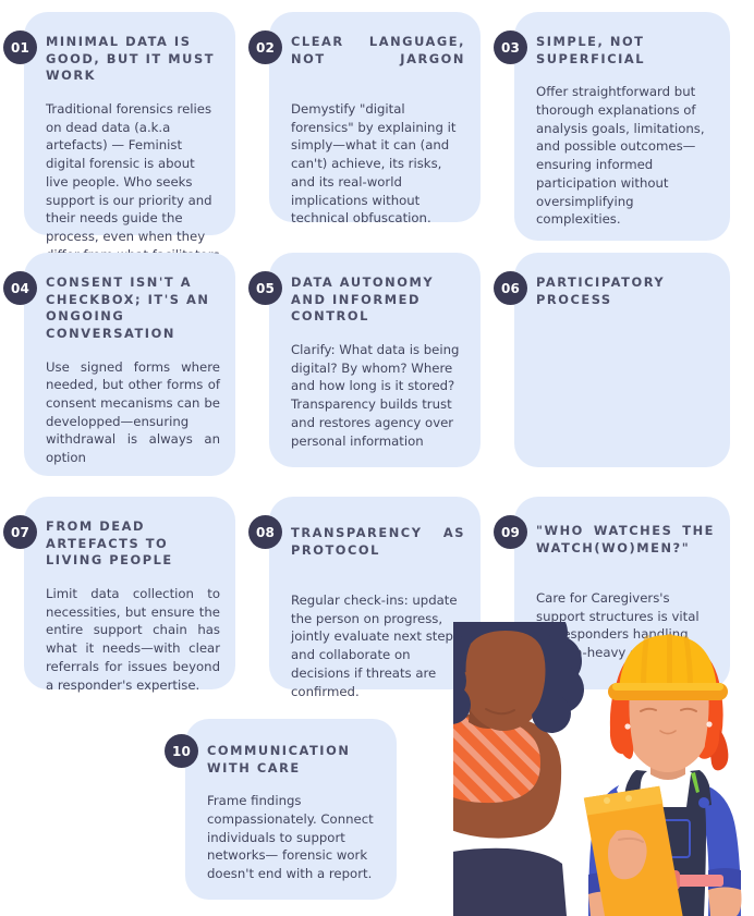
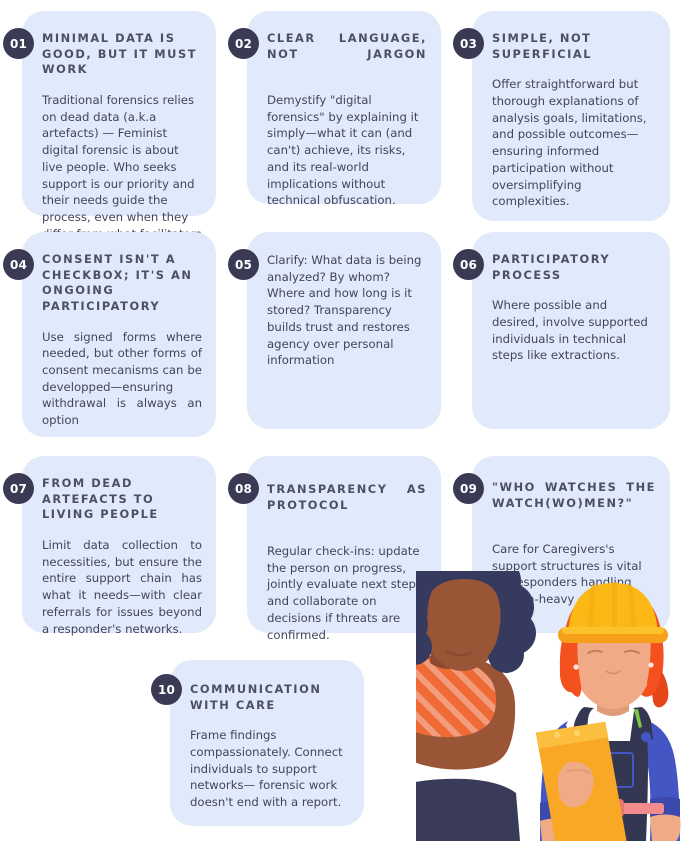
  01
  MINIMAL DATA IS GOOD, BUT IT MUST WORK
  Traditional forensics relies on dead data (a.k.a artefacts) — Feminist digital forensic is about live people. Who seeks support is our priority and their needs guide the process, even when they
  02
  CLEAR LANGUAGE, NOT JARGON
  Demystify "digital forensics" by explaining it simply—what it can (and can't) achieve, its risks, and its real-world implications without technical obfuscation.
  03
  SIMPLE, NOT SUPERFICIAL
  Offer straightforward but thorough explanations of analysis goals, limitations, and possible outcomes—ensuring informed participation without oversimplifying complexities.
  04
- CONSENT ISN'T A CHECKBOX; IT'S AN ONGOING CONVERSATION
+ CONSENT ISN'T A CHECKBOX; IT'S AN ONGOING PARTICIPATORY
  Use signed forms where needed, but other forms of consent mecanisms can be developped—ensuring withdrawal is always an option
  05
- DATA AUTONOMY AND INFORMED CONTROL
- Clarify: What data is being digital? By whom? Where and how long is it stored? Transparency builds trust and restores agency over personal information
+ Clarify: What data is being analyzed? By whom? Where and how long is it stored? Transparency builds trust and restores agency over personal information
  06
  PARTICIPATORY PROCESS
+ Where possible and desired, involve supported individuals in technical steps like extractions.
  07
  FROM DEAD ARTEFACTS TO LIVING PEOPLE
- Limit data collection to necessities, but ensure the entire support chain has what it needs—with clear referrals for issues beyond a responder's expertise.
+ Limit data collection to necessities, but ensure the entire support chain has what it needs—with clear referrals for issues beyond a responder's networks.
  08
  TRANSPARENCY AS PROTOCOL
  Regular check-ins: update the person on progress, jointly evaluate next step and collaborate on decisions if threats are confirmed.
  09
  "WHO WATCHES THE WATCH(WO)MEN?"
  Care for Caregivers's support structures is vital sponders handling -heavy
  10
  COMMUNICATION WITH CARE
  Frame findings compassionately. Connect individuals to support networks— forensic work doesn't end with a report.
